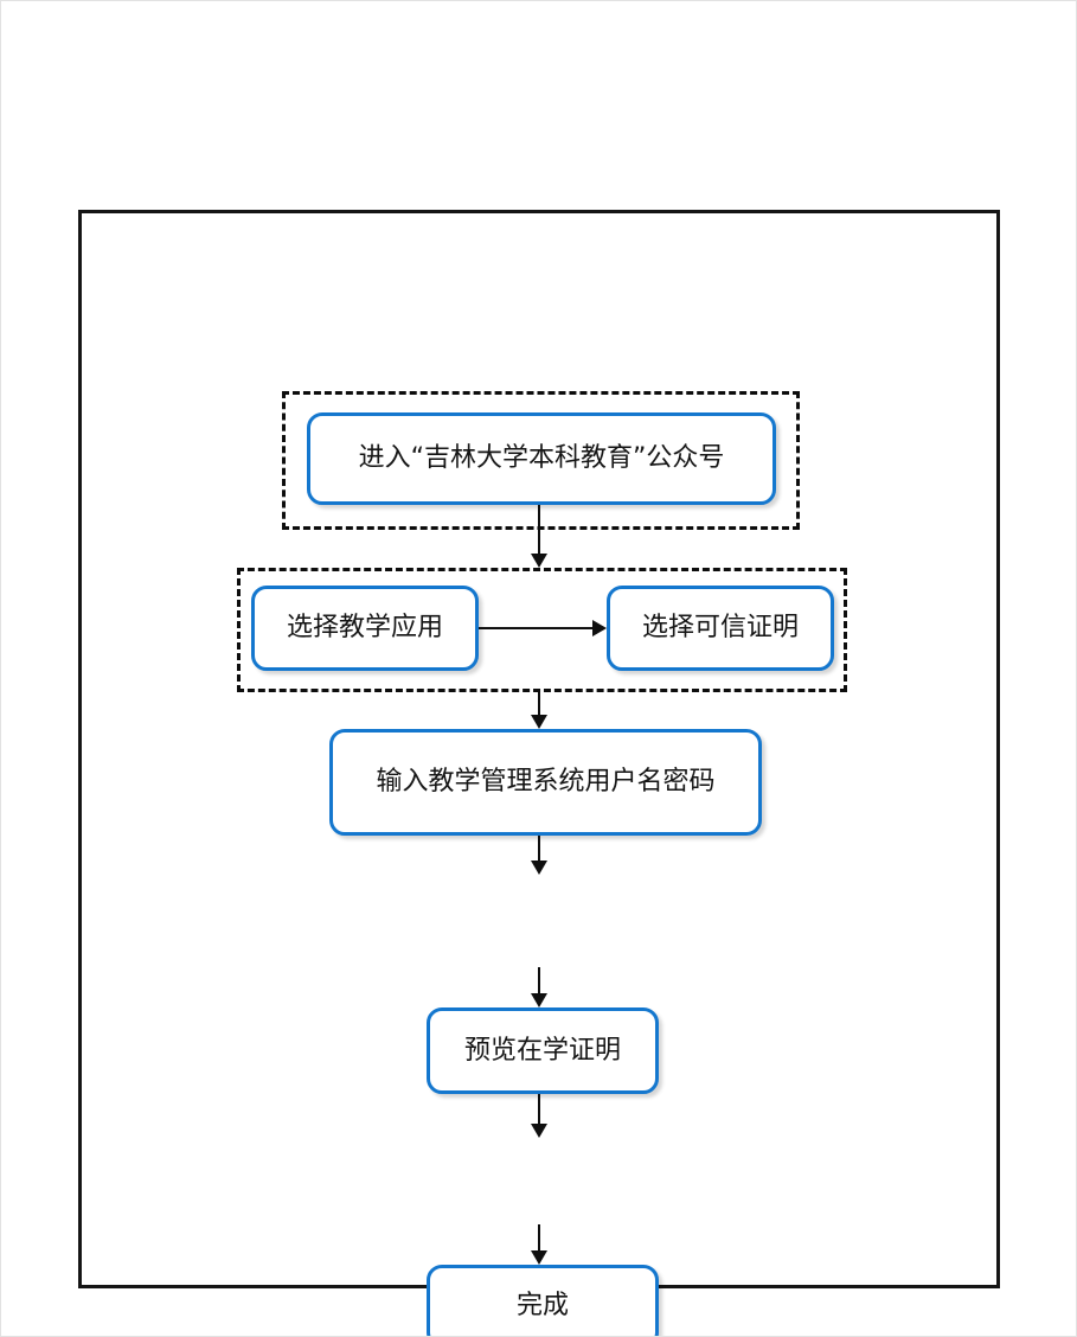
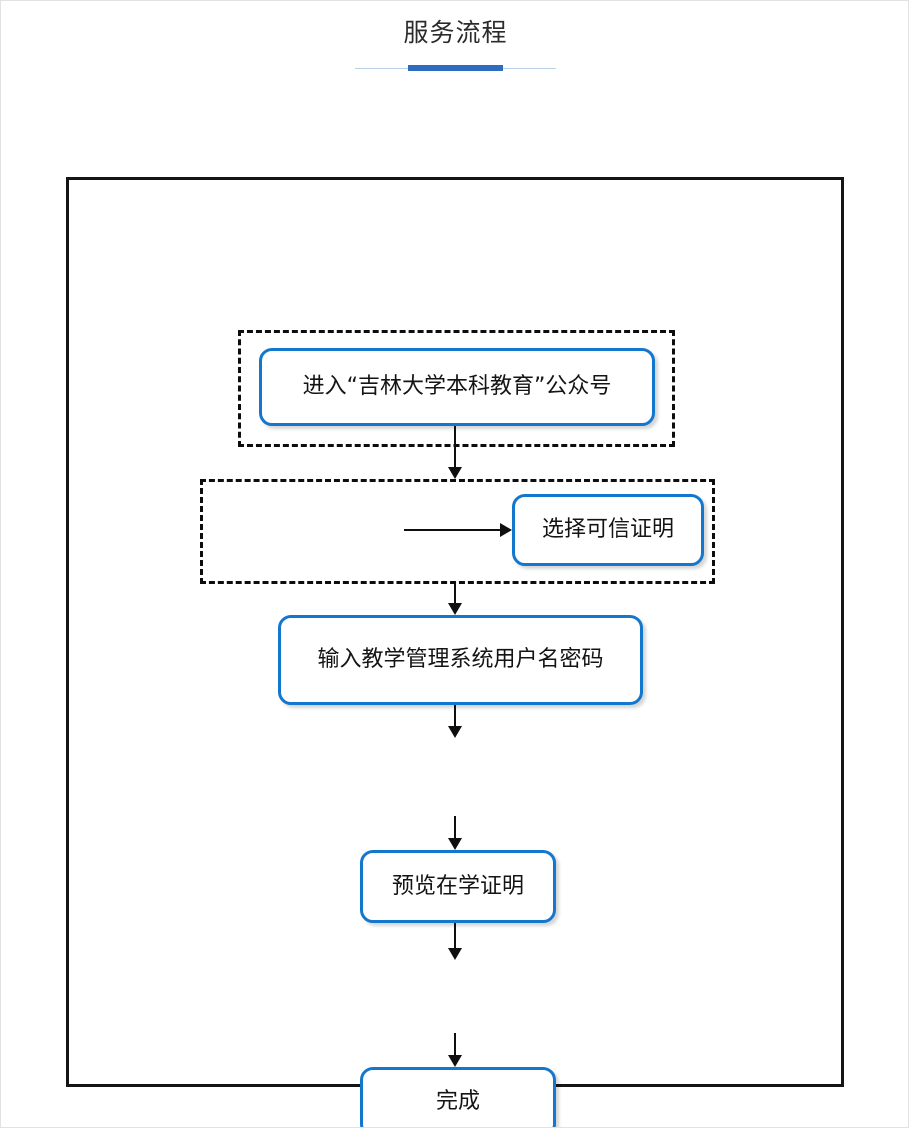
+ 服务流程
  进入“吉林大学本科教育”公众号
- 选择教学应用
  选择可信证明
  输入教学管理系统用户名密码
  预览在学证明
  完成
